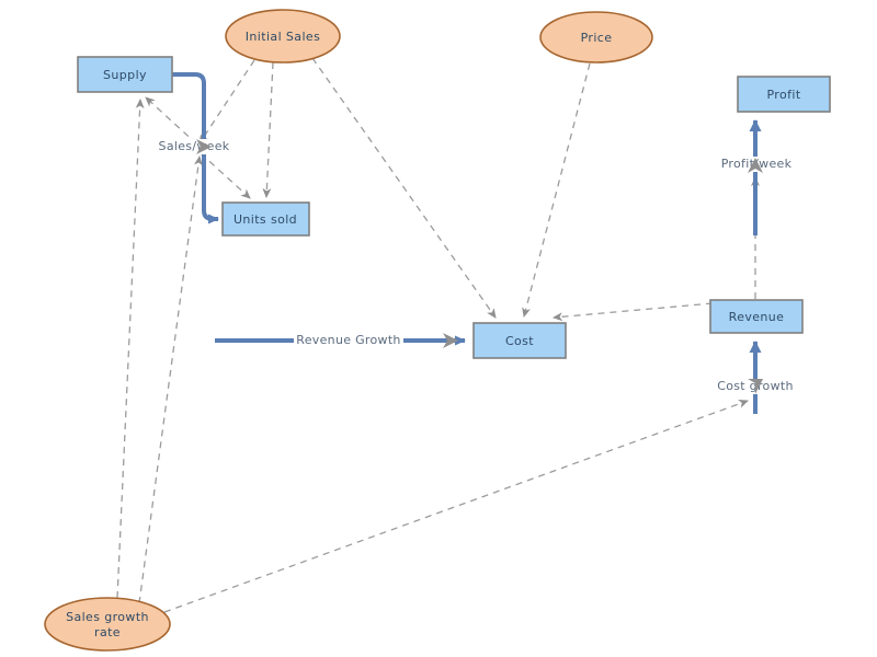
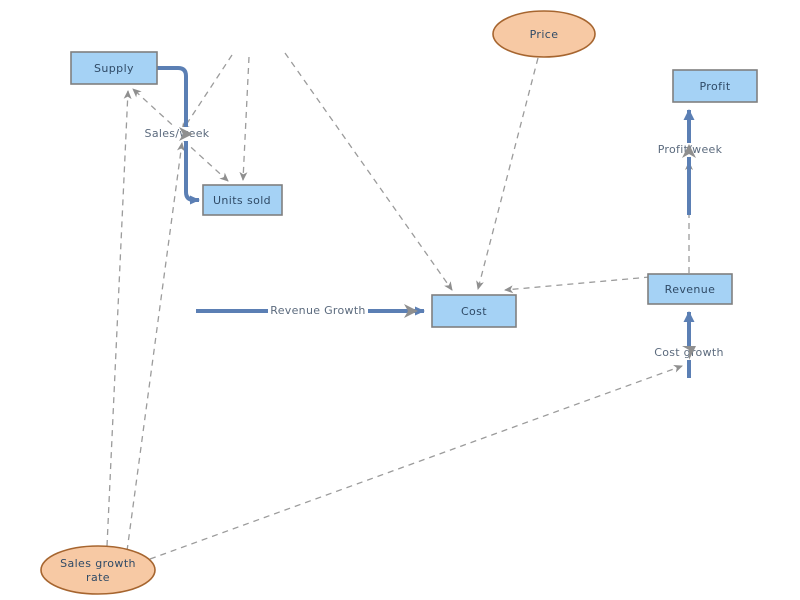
  Supply
  Units sold
  Cost
  Profit
  Revenue
- Initial Sales
  Price
  Sales growth
  rate
  Sales/eek
  Revenue Growth
  Profitweek
  Cost growth
